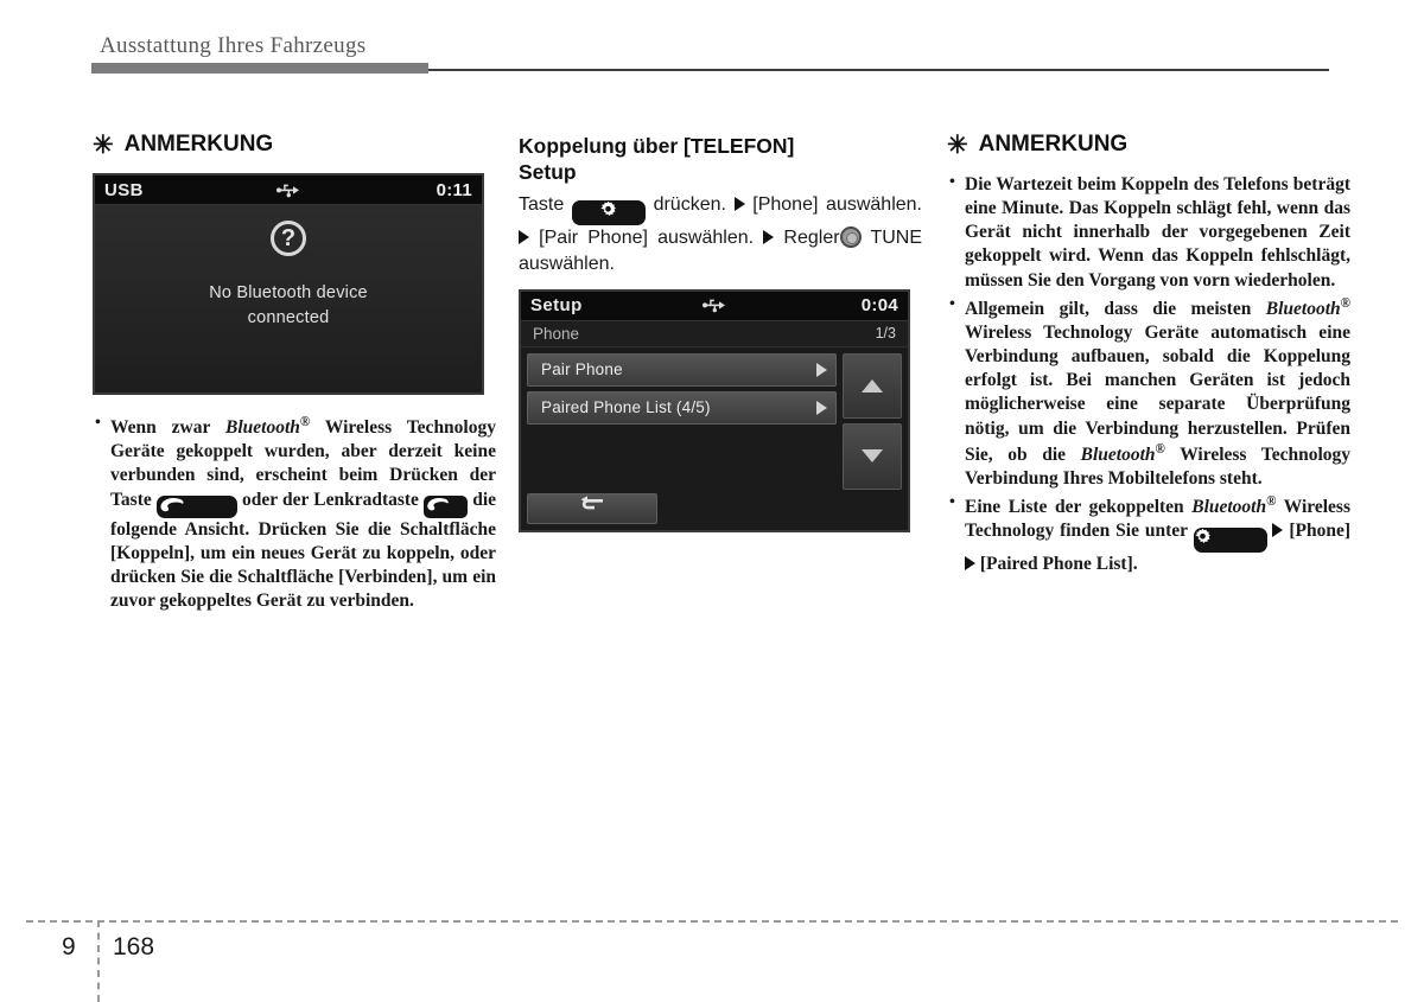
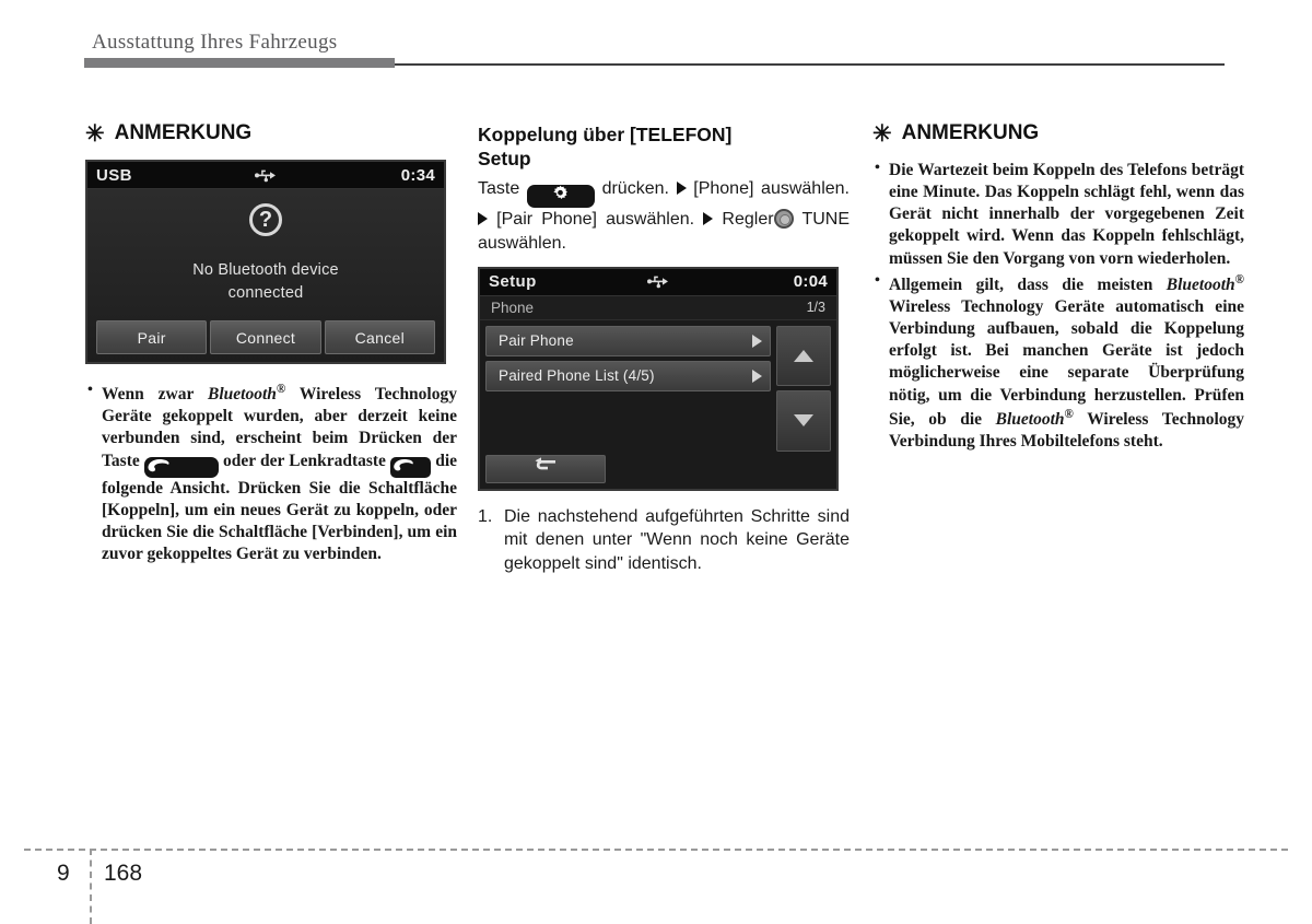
  Ausstattung Ihres Fahrzeugs
  ✳
  ANMERKUNG
  USB
- 0:11
+ 0:34
  ?
  No Bluetooth device
  connected
+ Pair
+ Connect
+ Cancel
  Wenn zwar Bluetooth® Wireless Technology Geräte gekoppelt wurden, aber derzeit keine verbunden sind, erscheint beim Drücken der Taste oder der Lenkradtaste die folgende Ansicht. Drücken Sie die Schaltfläche [Koppeln], um ein neues Gerät zu koppeln, oder drücken Sie die Schaltfläche [Verbinden], um ein zuvor gekoppeltes Gerät zu verbinden.
  Koppelung über [TELEFON]
  Setup
  Taste drücken. [Phone] auswählen. [Pair Phone] auswählen. Regler TUNE auswählen.
  Setup
  0:04
  Phone
  1/3
  Pair Phone
  Paired Phone List (4/5)
+ 1.
+ Die nachstehend aufgeführten Schritte sind mit denen unter "Wenn noch keine Geräte gekoppelt sind" identisch.
  ✳
  ANMERKUNG
  Die Wartezeit beim Koppeln des Telefons beträgt eine Minute. Das Koppeln schlägt fehl, wenn das Gerät nicht innerhalb der vorgegebenen Zeit gekoppelt wird. Wenn das Koppeln fehlschlägt, müssen Sie den Vorgang von vorn wiederholen.
- Allgemein gilt, dass die meisten Bluetooth® Wireless Technology Geräte automatisch eine Verbindung aufbauen, sobald die Koppelung erfolgt ist. Bei manchen Geräten ist jedoch möglicherweise eine separate Überprüfung nötig, um die Verbindung herzustellen. Prüfen Sie, ob die Bluetooth® Wireless Technology Verbindung Ihres Mobiltelefons steht.
+ Allgemein gilt, dass die meisten Bluetooth® Wireless Technology Geräte automatisch eine Verbindung aufbauen, sobald die Koppelung erfolgt ist. Bei manchen Geräte ist jedoch möglicherweise eine separate Überprüfung nötig, um die Verbindung herzustellen. Prüfen Sie, ob die Bluetooth® Wireless Technology Verbindung Ihres Mobiltelefons steht.
- Eine Liste der gekoppelten Bluetooth® Wireless Technology finden Sie unter [Phone] [Paired Phone List].
  9
  168
